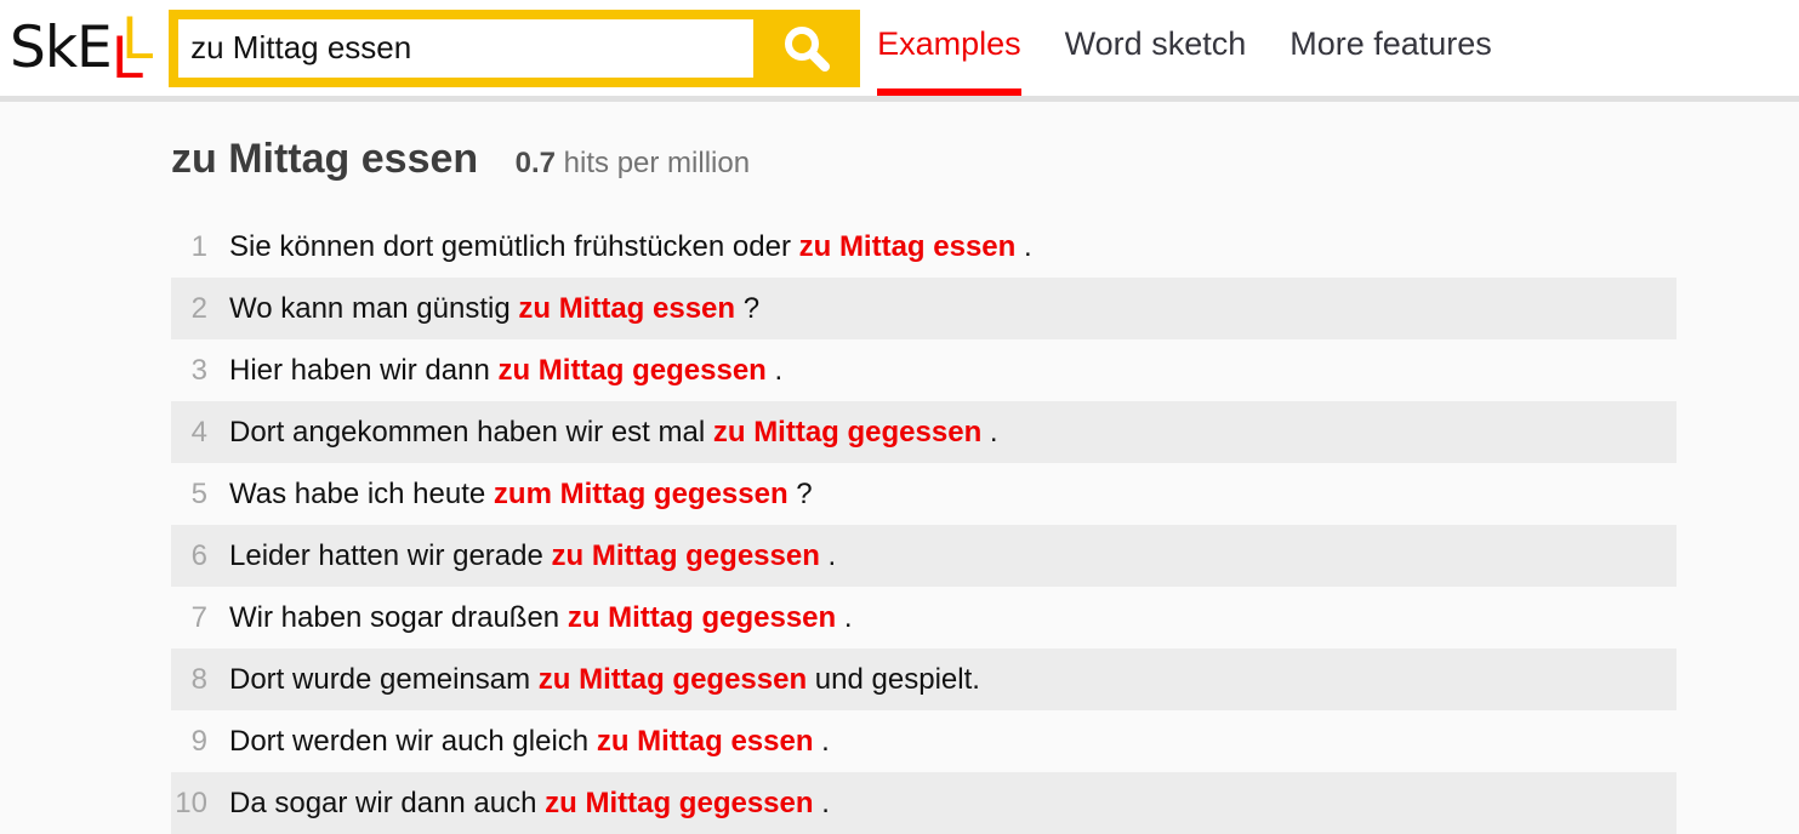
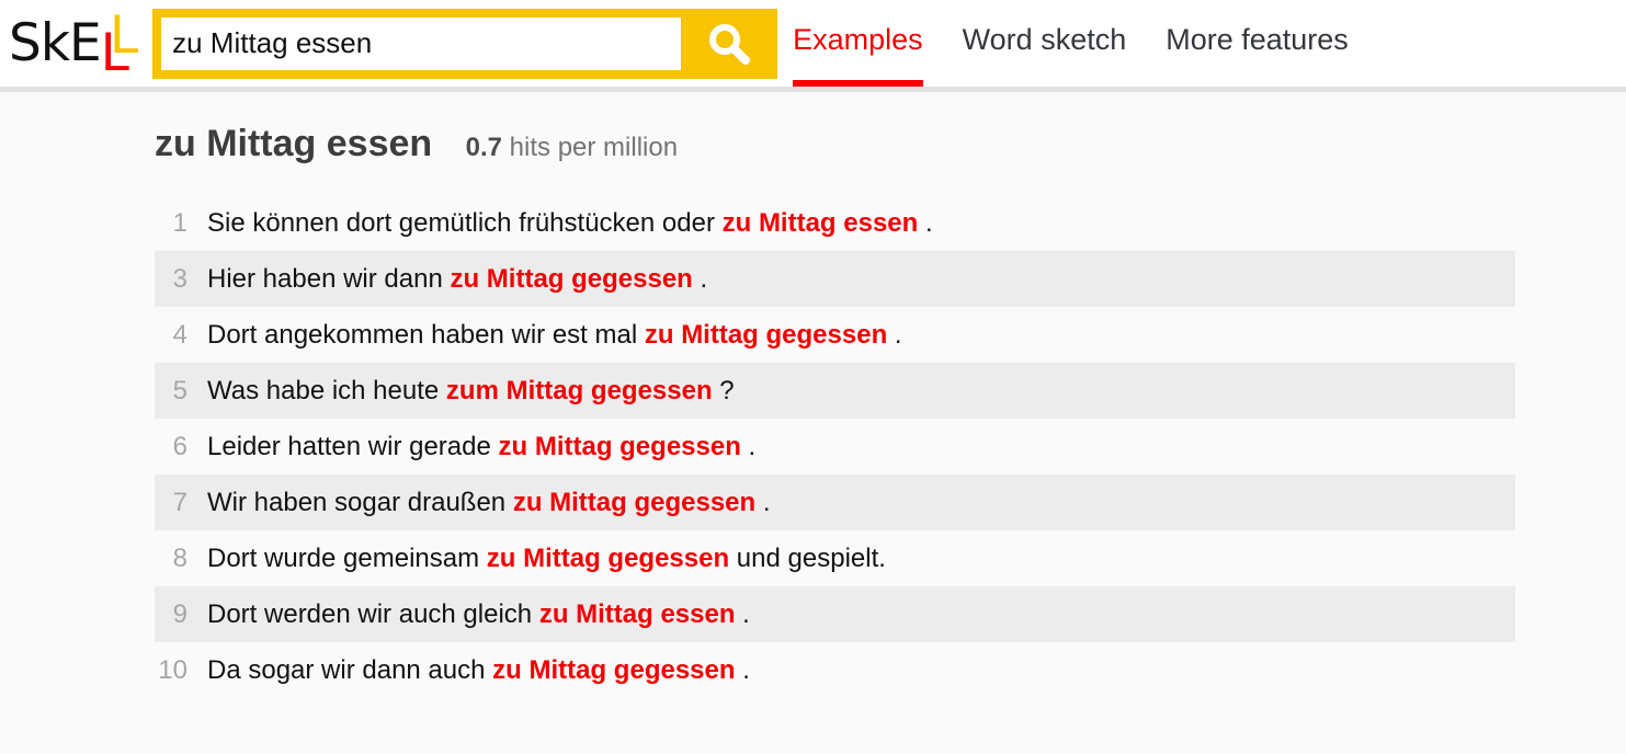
  SkELL
  zu Mittag essen
  Examples
  Word sketch
  More features
  zu Mittag essen 0.7 hits per million
  1
  Sie können dort gemütlich frühstücken oder zu Mittag essen .
- 2
- Wo kann man günstig zu Mittag essen ?
  3
  Hier haben wir dann zu Mittag gegessen .
  4
  Dort angekommen haben wir est mal zu Mittag gegessen .
  5
  Was habe ich heute zum Mittag gegessen ?
  6
  Leider hatten wir gerade zu Mittag gegessen .
  7
  Wir haben sogar draußen zu Mittag gegessen .
  8
  Dort wurde gemeinsam zu Mittag gegessen und gespielt.
  9
  Dort werden wir auch gleich zu Mittag essen .
  10
  Da sogar wir dann auch zu Mittag gegessen .
